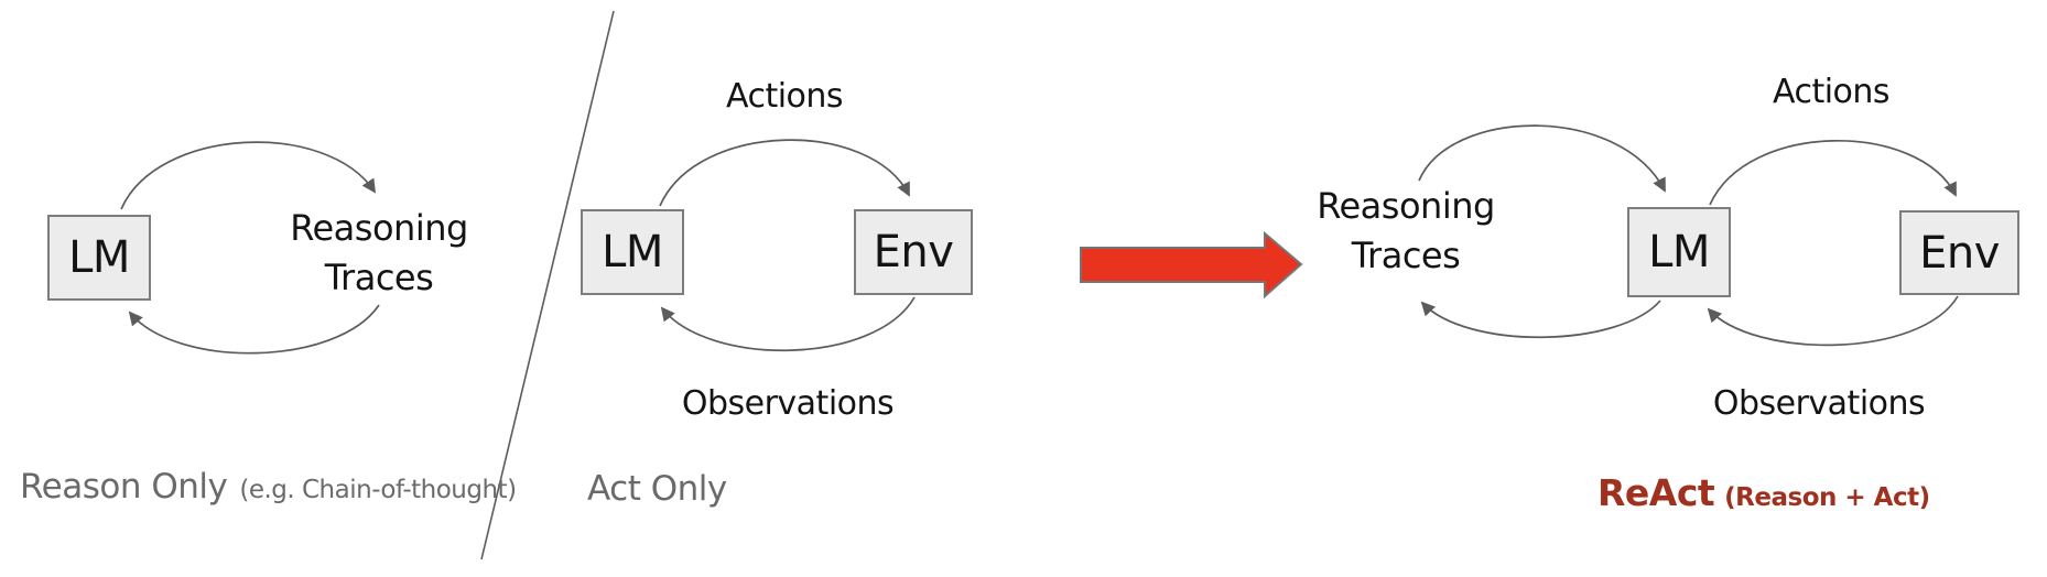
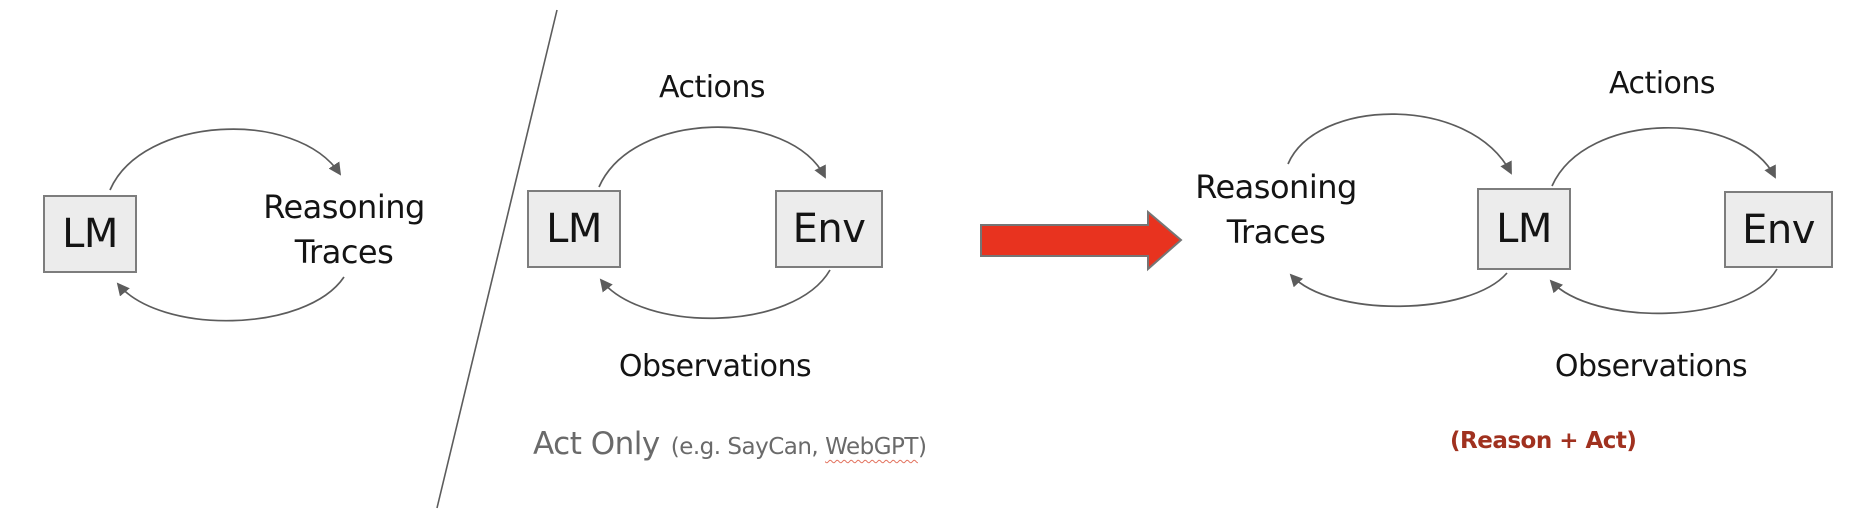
  LM
  Reasoning
  Traces
- Reason Only
- (e.g. Chain-of-thought)
  LM
  Env
  Actions
  Observations
  Act Only
+ (e.g. SayCan, WebGPT)
  Reasoning
  Traces
  LM
  Env
  Actions
  Observations
- ReAct
  (Reason + Act)
